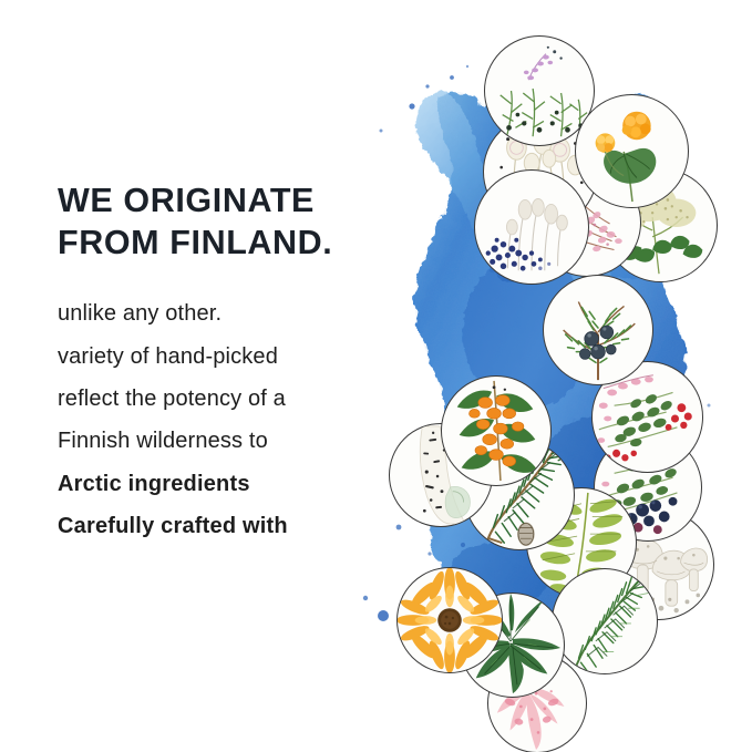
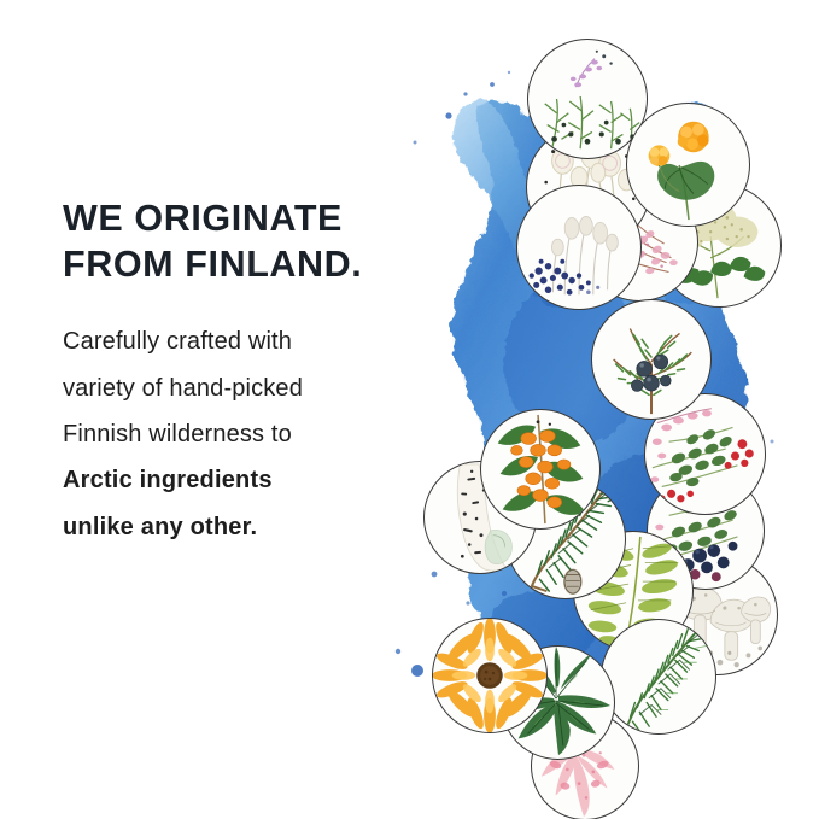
  WE ORIGINATE
  FROM FINLAND.
- unlike any other.
+ Carefully crafted with
  variety of hand-picked
- reflect the potency of a
  Finnish wilderness to
  Arctic ingredients
- Carefully crafted with
+ unlike any other.
